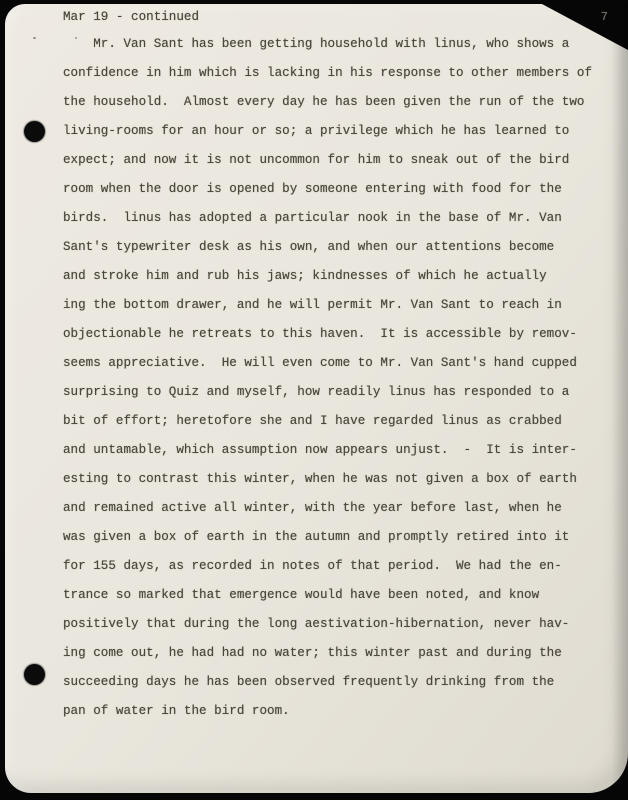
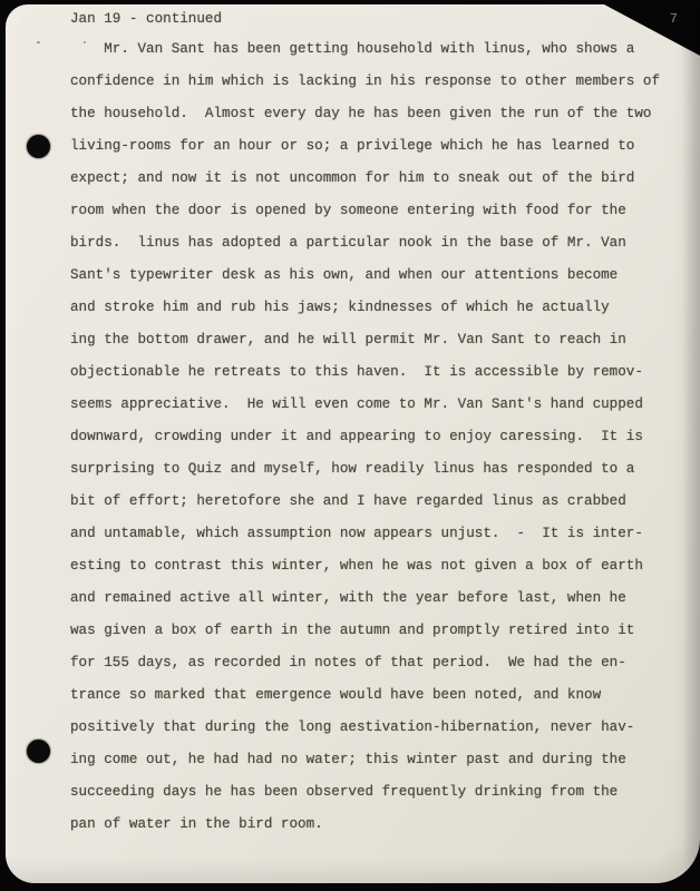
- Mar 19 - continued
+ Jan 19 - continued
  7
  Mr. Van Sant has been getting household with linus, who shows a
  confidence in him which is lacking in his response to other members of
  the household. Almost every day he has been given the run of the two
  living-rooms for an hour or so; a privilege which he has learned to
  expect; and now it is not uncommon for him to sneak out of the bird
  room when the door is opened by someone entering with food for the
  birds. linus has adopted a particular nook in the base of Mr. Van
  Sant's typewriter desk as his own, and when our attentions become
  and stroke him and rub his jaws; kindnesses of which he actually
  ing the bottom drawer, and he will permit Mr. Van Sant to reach in
  objectionable he retreats to this haven. It is accessible by remov-
  seems appreciative. He will even come to Mr. Van Sant's hand cupped
+ downward, crowding under it and appearing to enjoy caressing. It is
  surprising to Quiz and myself, how readily linus has responded to a
  bit of effort; heretofore she and I have regarded linus as crabbed
  and untamable, which assumption now appears unjust. - It is inter-
  esting to contrast this winter, when he was not given a box of earth
  and remained active all winter, with the year before last, when he
  was given a box of earth in the autumn and promptly retired into it
  for 155 days, as recorded in notes of that period. We had the en-
  trance so marked that emergence would have been noted, and know
  positively that during the long aestivation-hibernation, never hav-
  ing come out, he had had no water; this winter past and during the
  succeeding days he has been observed frequently drinking from the
  pan of water in the bird room.
